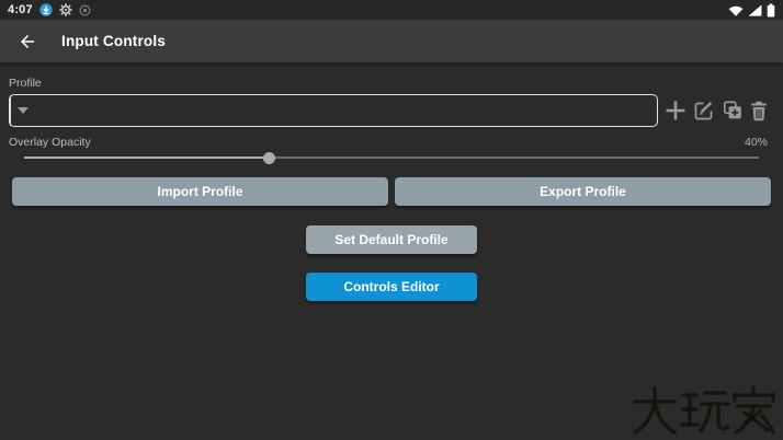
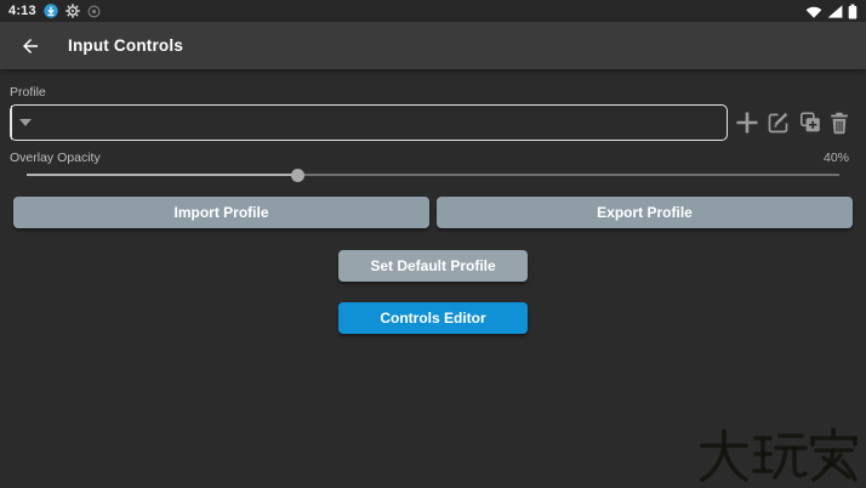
- 4:07
+ 4:13
  Input Controls
  Profile
  Overlay Opacity
  40%
  Import Profile
  Export Profile
  Set Default Profile
  Controls Editor
